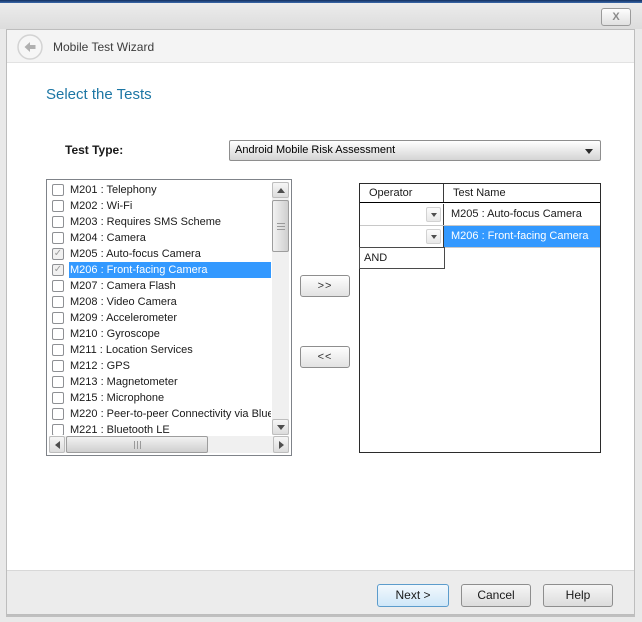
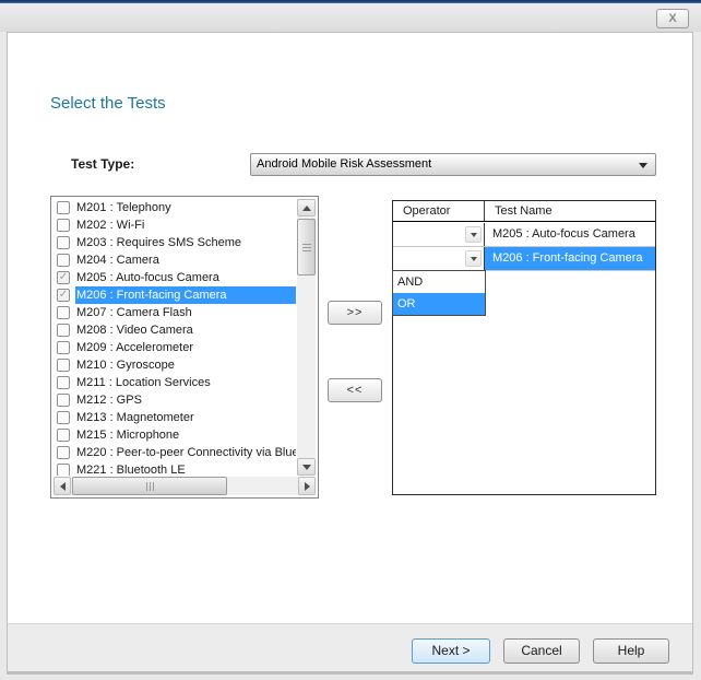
  X
- Mobile Test Wizard
  Select the Tests
  Test Type:
  Android Mobile Risk Assessment
  M201 : Telephony
  M202 : Wi-Fi
  M203 : Requires SMS Scheme
  M204 : Camera
  ✓
  M205 : Auto-focus Camera
  ✓
  M206 : Front-facing Camera
  M207 : Camera Flash
  M208 : Video Camera
  M209 : Accelerometer
  M210 : Gyroscope
  M211 : Location Services
  M212 : GPS
  M213 : Magnetometer
  M215 : Microphone
  M220 : Peer-to-peer Connectivity via Blue
  M221 : Bluetooth LE
  >>
  <<
  Operator
  Test Name
  M205 : Auto-focus Camera
  M206 : Front-facing Camera
  AND
+ OR
  Next >
  Cancel
  Help
